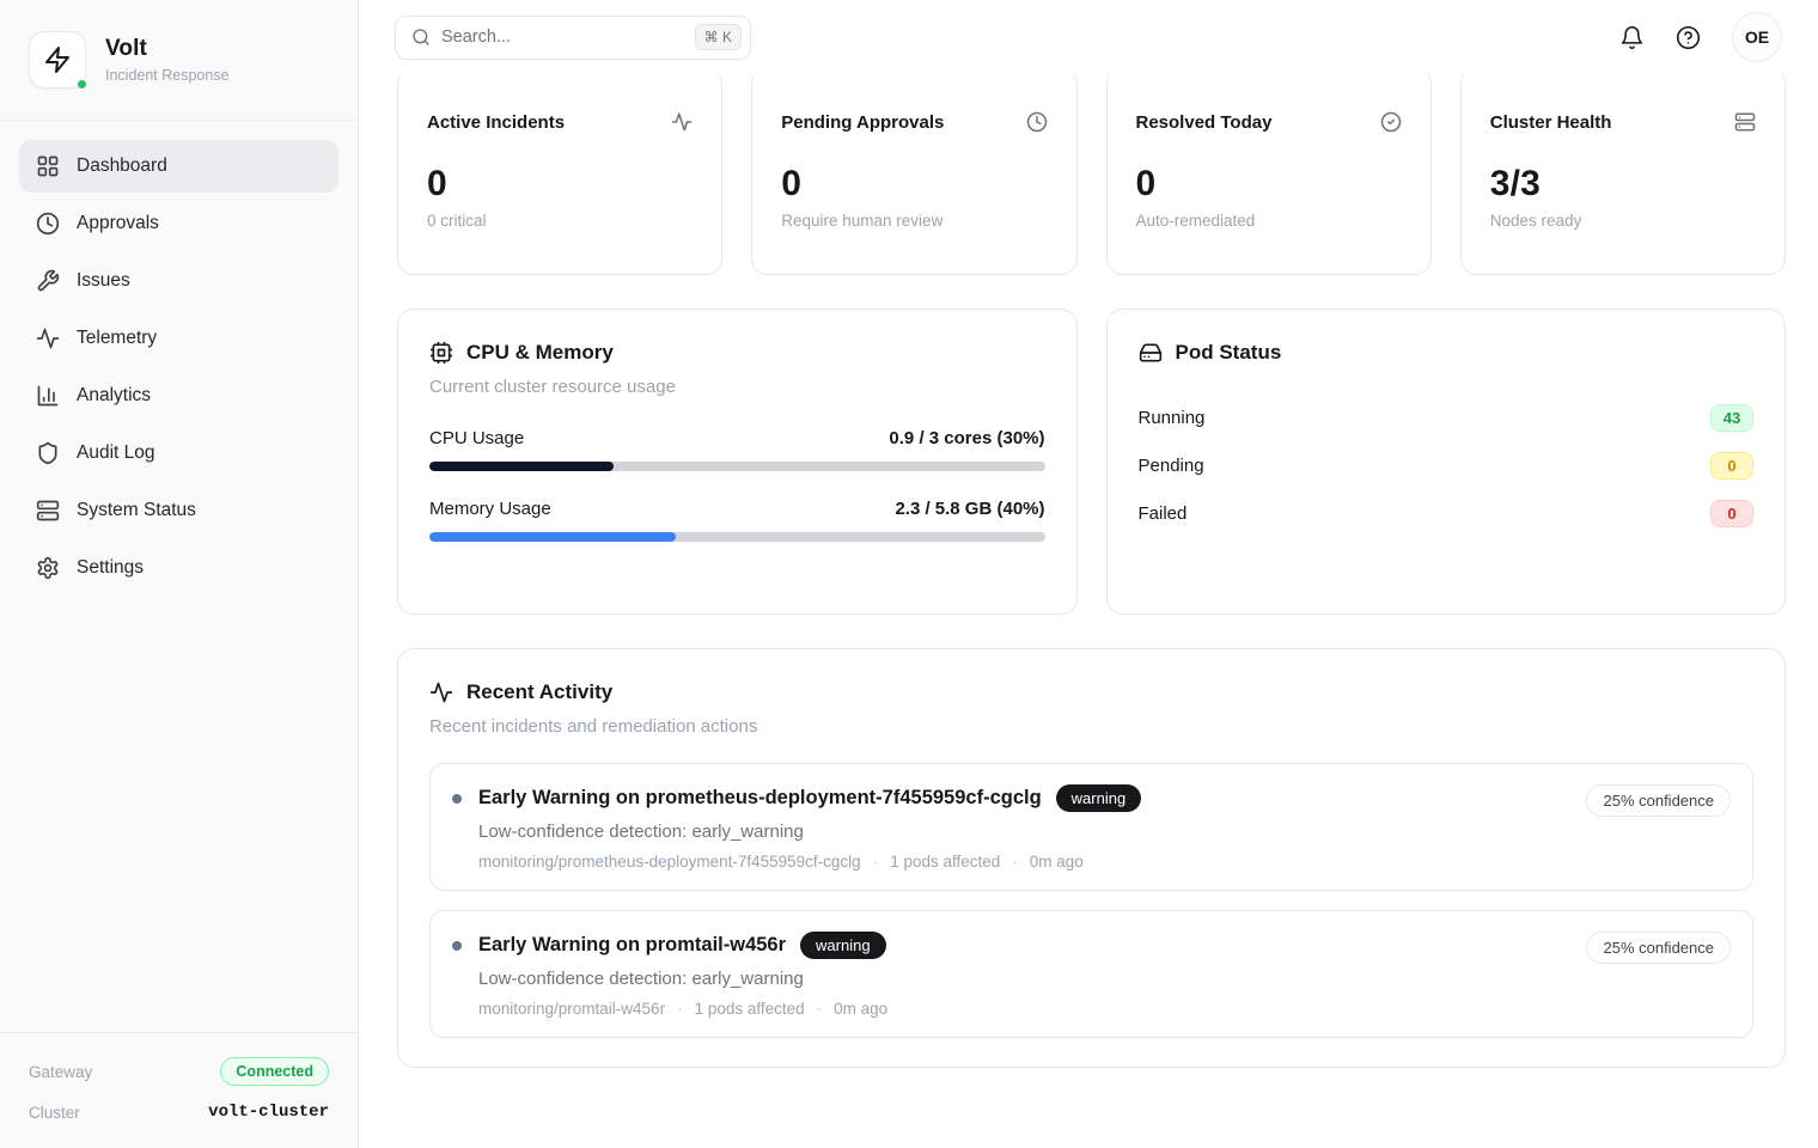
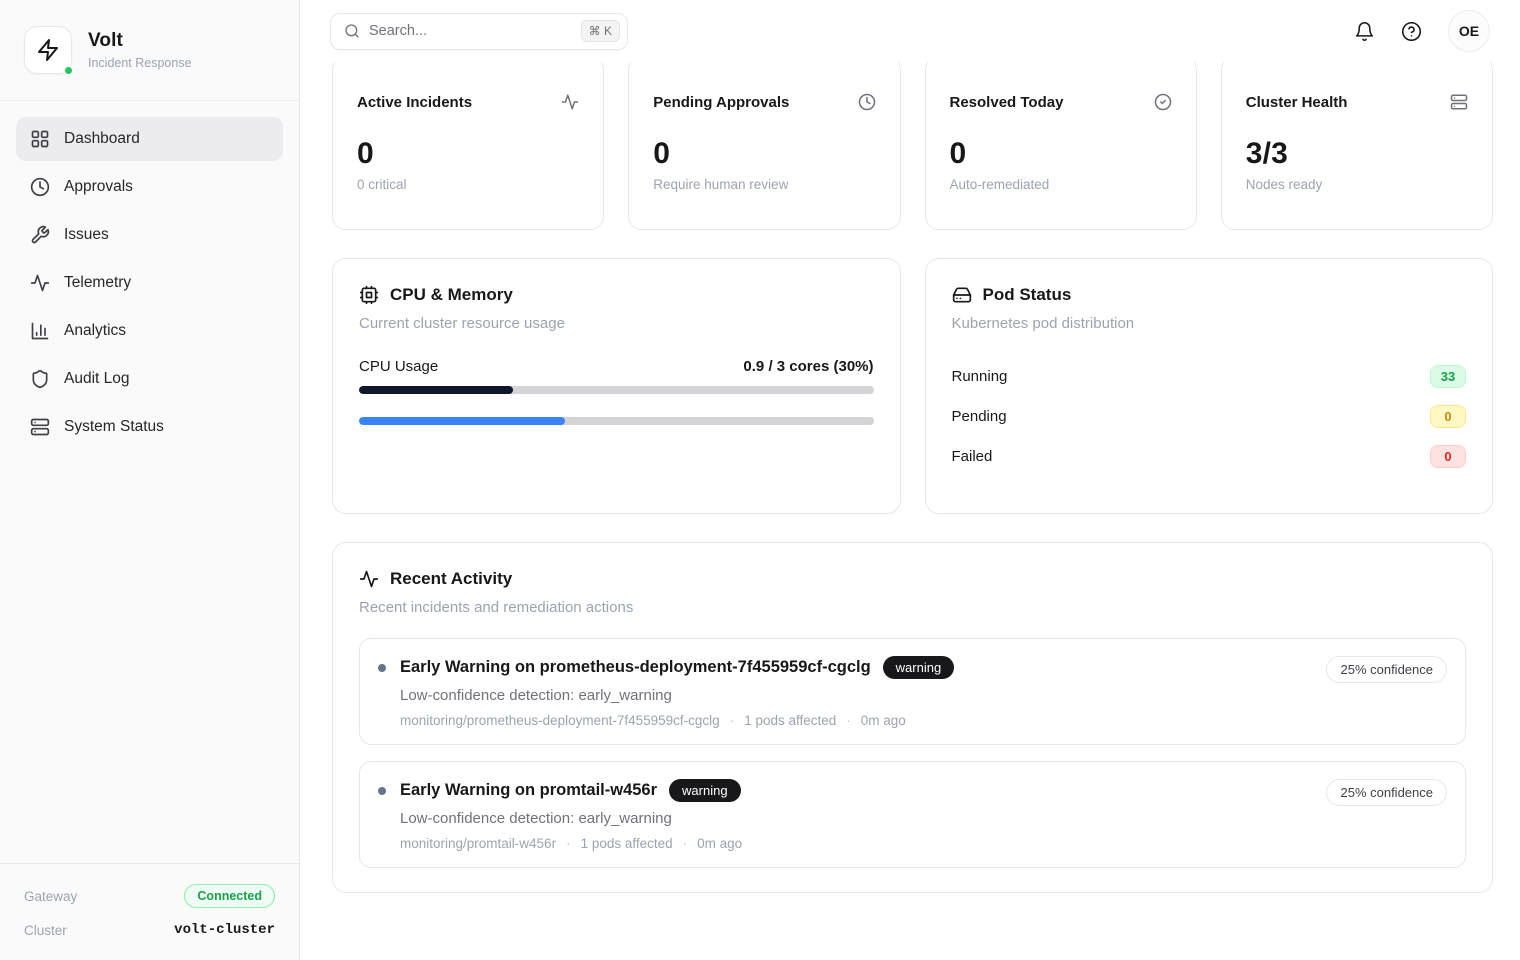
  Volt
  Incident Response
  Dashboard
  Approvals
  Issues
  Telemetry
  Analytics
  Audit Log
  System Status
- Settings
  Gateway
  Connected
  Cluster
  volt-cluster
  Search...
  ⌘ K
  OE
  Active Incidents
  0
  0 critical
  Pending Approvals
  0
  Require human review
  Resolved Today
  0
  Auto-remediated
  Cluster Health
  3/3
  Nodes ready
  CPU & Memory
  Current cluster resource usage
  CPU Usage
  0.9 / 3 cores (30%)
- Memory Usage
- 2.3 / 5.8 GB (40%)
  Pod Status
+ Kubernetes pod distribution
  Running
- 43
+ 33
  Pending
  0
  Failed
  0
  Recent Activity
  Recent incidents and remediation actions
  Early Warning on prometheus-deployment-7f455959cf-cgclg
  warning
  Low-confidence detection: early_warning
  monitoring/prometheus-deployment-7f455959cf-cgclg
  ·
  1 pods affected
  ·
  0m ago
  25% confidence
  Early Warning on promtail-w456r
  warning
  Low-confidence detection: early_warning
  monitoring/promtail-w456r
  ·
  1 pods affected
  ·
  0m ago
  25% confidence
